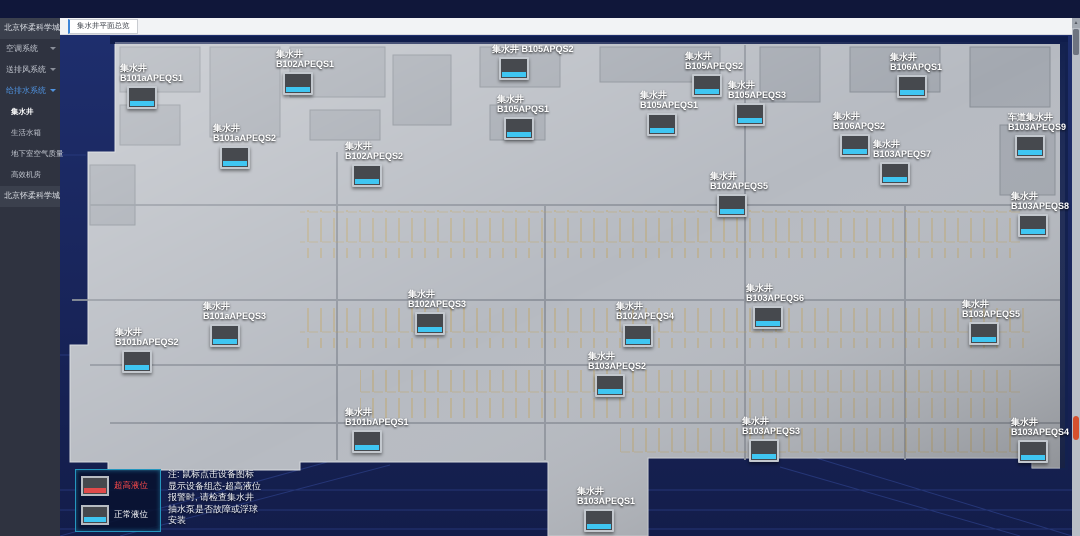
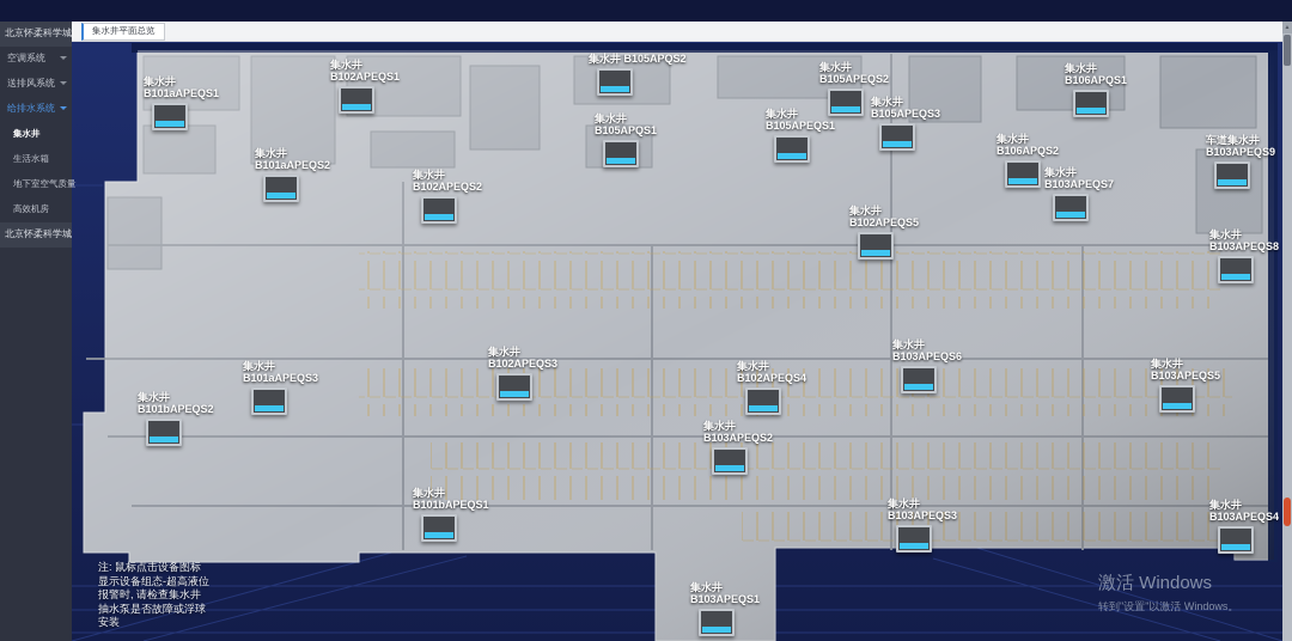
  北京怀柔科学城
  空调系统
  送排风系统
  给排水系统
  集水井
  生活水箱
  地下室空气质量
  高效机房
  北京怀柔科学城
  集水井平面总览
  集水井
  B101aAPEQS1
  集水井
  B102APEQS1
  集水井 B105APQS2
  集水井
  B105APEQS2
  集水井
  B105APQS1
  集水井
  B105APEQS1
  集水井
  B105APEQS3
  集水井
  B106APQS1
  集水井
  B106APQS2
  集水井
  B103APEQS7
  车道集水井
  B103APEQS9
  集水井
  B102APEQS5
  集水井
  B103APEQS8
  集水井
  B101aAPEQS2
  集水井
  B102APEQS2
  集水井
  B102APEQS3
  集水井
  B101aAPEQS3
  集水井
  B101bAPEQS2
  集水井
  B102APEQS4
  集水井
  B103APEQS6
  集水井
  B103APEQS5
  集水井
  B103APEQS2
  集水井
  B101bAPEQS1
  集水井
  B103APEQS3
  集水井
  B103APEQS4
  集水井
  B103APEQS1
- 超高液位
- 正常液位
  注: 鼠标点击设备图标
  显示设备组态-超高液位
  报警时, 请检查集水井
  抽水泵是否故障或浮球
  安装
+ 激活 Windows
+ 转到"设置"以激活 Windows。
